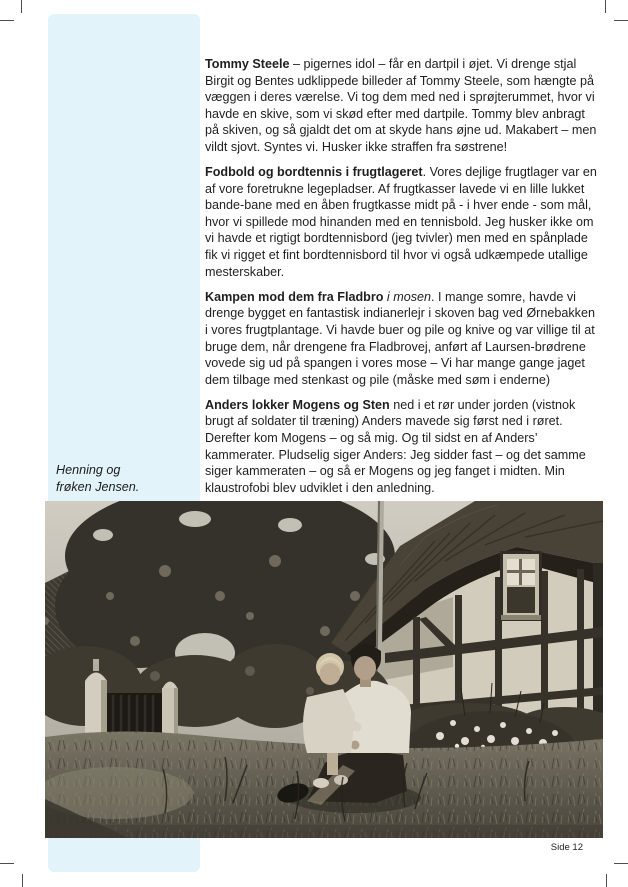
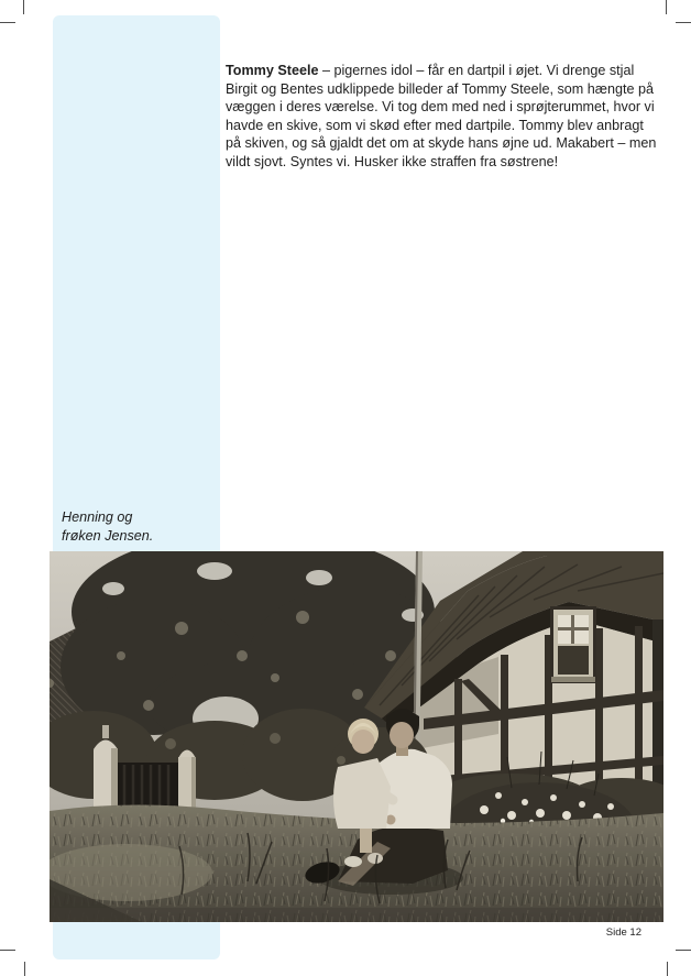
  Henning og
  frøken Jensen.
  Tommy Steele – pigernes idol – får en dartpil i øjet. Vi drenge stjal Birgit og Bentes udklippede billeder af Tommy Steele, som hængte på væggen i deres værelse. Vi tog dem med ned i sprøjterummet, hvor vi havde en skive, som vi skød efter med dartpile. Tommy blev anbragt på skiven, og så gjaldt det om at skyde hans øjne ud. Makabert – men vildt sjovt. Syntes vi. Husker ikke straffen fra søstrene!
- Fodbold og bordtennis i frugtlageret. Vores dejlige frugtlager var en af vore foretrukne legepladser. Af frugtkasser lavede vi en lille lukket bande-bane med en åben frugtkasse midt på - i hver ende - som mål, hvor vi spillede mod hinanden med en tennisbold. Jeg husker ikke om vi havde et rigtigt bordtennisbord (jeg tvivler) men med en spånplade fik vi rigget et fint bordtennisbord til hvor vi også udkæmpede utallige mesterskaber.
- Kampen mod dem fra Fladbro i mosen. I mange somre, havde vi drenge bygget en fantastisk indianerlejr i skoven bag ved Ørnebakken i vores frugtplantage. Vi havde buer og pile og knive og var villige til at bruge dem, når drengene fra Fladbrovej, anført af Laursen-brødrene vovede sig ud på spangen i vores mose – Vi har mange gange jaget dem tilbage med stenkast og pile (måske med søm i enderne)
- Anders lokker Mogens og Sten ned i et rør under jorden (vistnok brugt af soldater til træning) Anders mavede sig først ned i røret. Derefter kom Mogens – og så mig. Og til sidst en af Anders’ kammerater. Pludselig siger Anders: Jeg sidder fast – og det samme siger kammeraten – og så er Mogens og jeg fanget i midten. Min klaustrofobi blev udviklet i den anledning.
  Side 12
